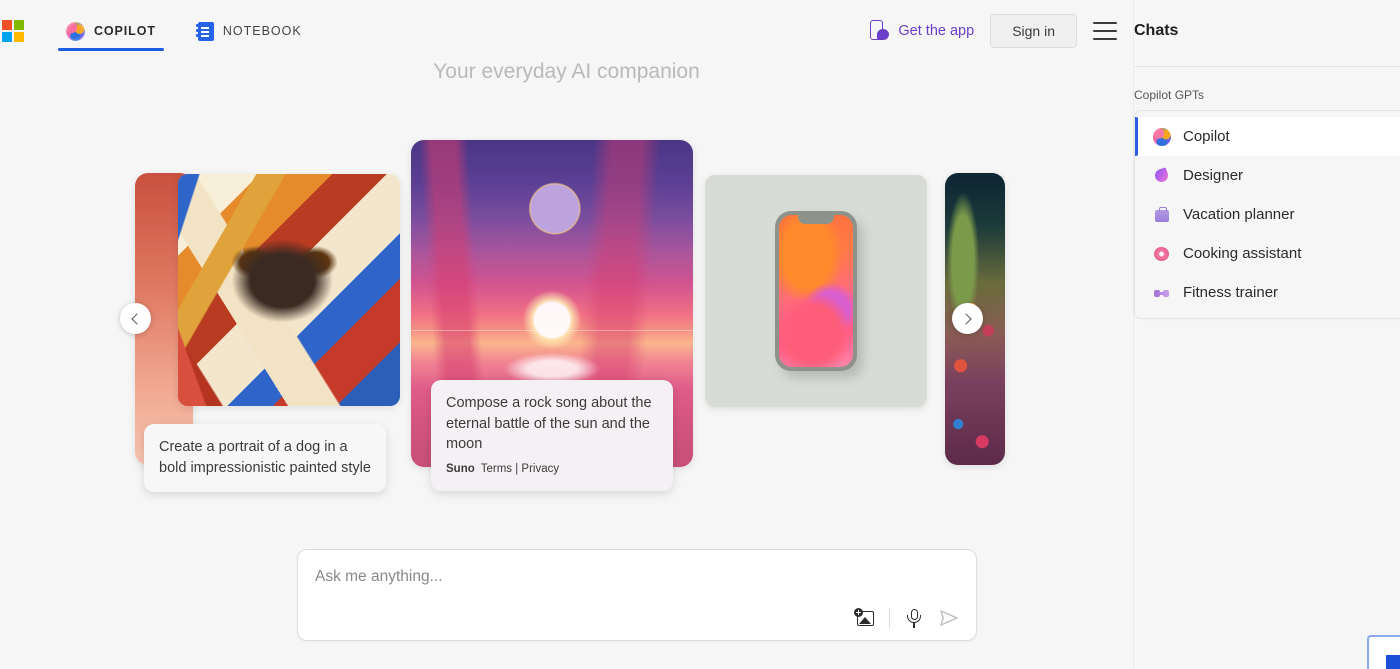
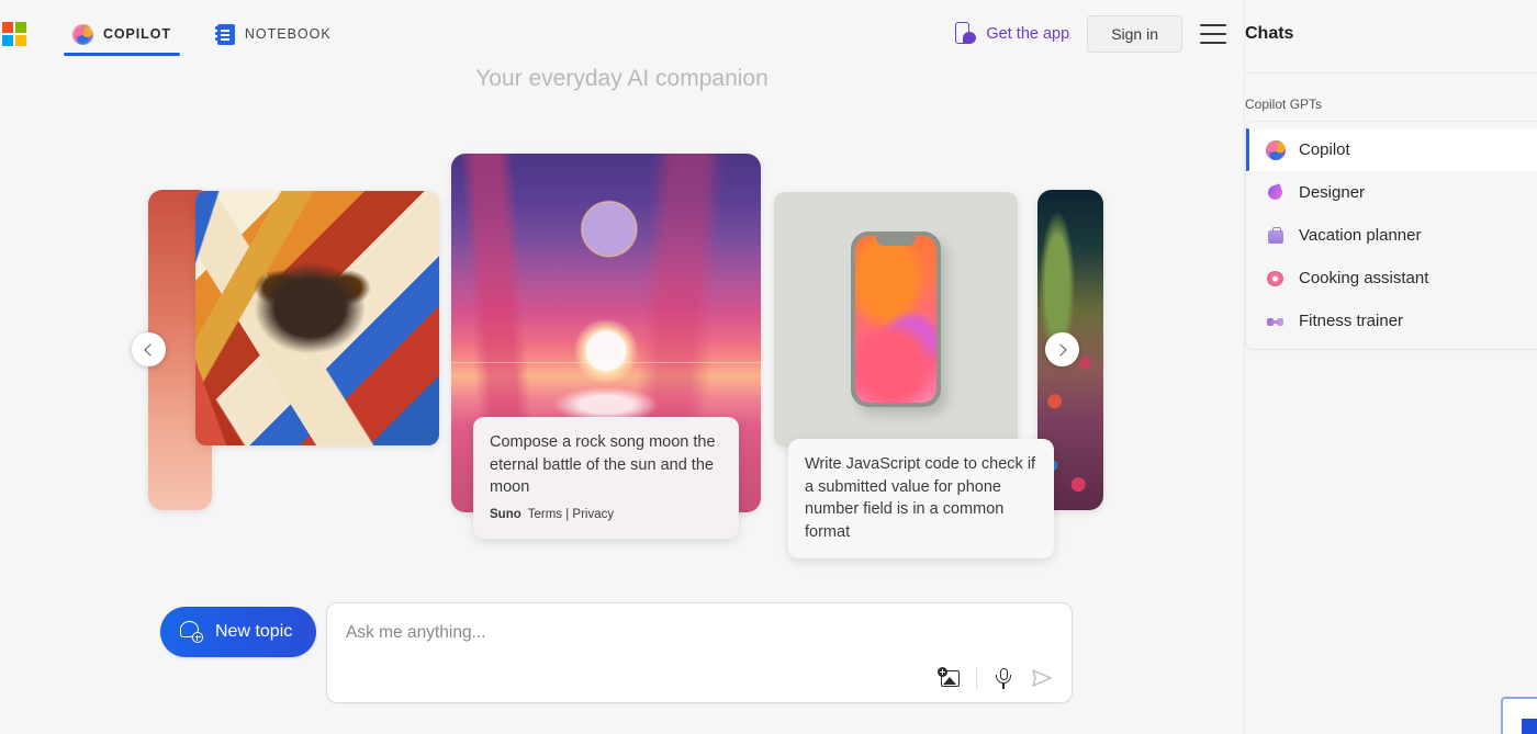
  COPILOT
  NOTEBOOK
  Get the app
  Sign in
  Your everyday AI companion
- Create a portrait of a dog in a bold impressionistic painted style
- Compose a rock song about the eternal battle of the sun and the moon
+ Compose a rock song moon the eternal battle of the sun and the moon
  Suno Terms | Privacy
+ Write JavaScript code to check if a submitted value for phone number field is in a common format
+ New topic
  Ask me anything...
  Chats
  Copilot GPTs
  Copilot
  Designer
  Vacation planner
  Cooking assistant
  Fitness trainer
